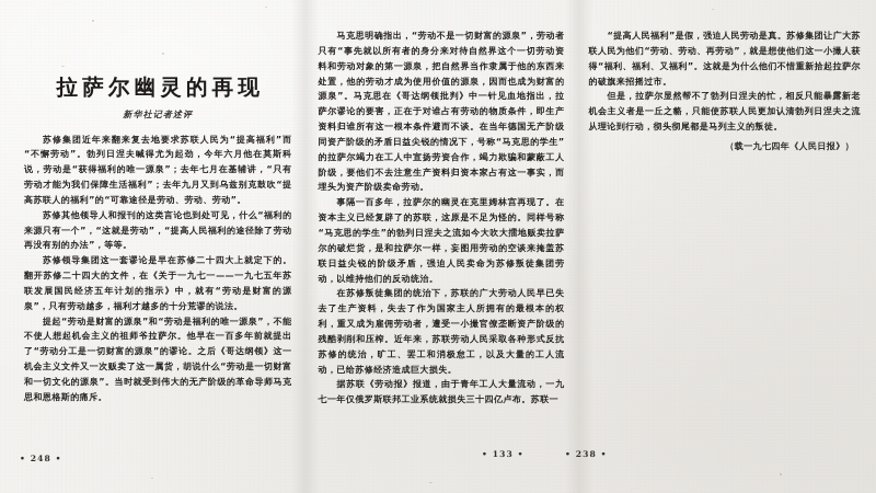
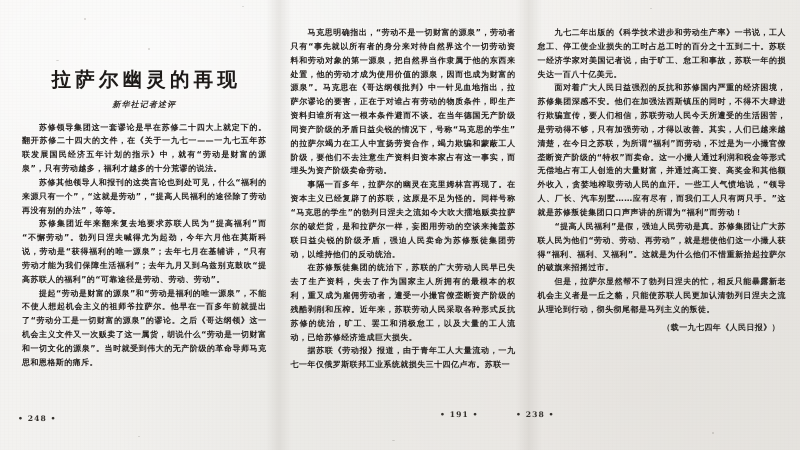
  拉萨尔幽灵的再现
  新华社记者述评
- 苏修集团近年来翻来复去地要求苏联人民为“提高福利”而“不懈劳动”。勃列日涅夫喊得尤为起劲，今年六月他在莫斯科说，劳动是“获得福利的唯一源泉”；去年七月在基辅讲，“只有劳动才能为我们保障生活福利”；去年九月又到乌兹别克鼓吹“提高苏联人的福利”的“可靠途径是劳动、劳动、劳动”。
+ 苏修领导集团这一套谬论是早在苏修二十四大上就定下的。翻开苏修二十四大的文件，在《关于一九七一——一九七五年苏联发展国民经济五年计划的指示》中，就有“劳动是财富的源泉”，只有劳动越多，福利才越多的十分荒谬的说法。
  苏修其他领导人和报刊的这类言论也到处可见，什么“福利的来源只有一个”，“这就是劳动”，“提高人民福利的途径除了劳动再没有别的办法”，等等。
- 苏修领导集团这一套谬论是早在苏修二十四大上就定下的。翻开苏修二十四大的文件，在《关于一九七一——一九七五年苏联发展国民经济五年计划的指示》中，就有“劳动是财富的源泉”，只有劳动越多，福利才越多的十分荒谬的说法。
+ 苏修集团近年来翻来复去地要求苏联人民为“提高福利”而“不懈劳动”。勃列日涅夫喊得尤为起劲，今年六月他在莫斯科说，劳动是“获得福利的唯一源泉”；去年七月在基辅讲，“只有劳动才能为我们保障生活福利”；去年九月又到乌兹别克鼓吹“提高苏联人的福利”的“可靠途径是劳动、劳动、劳动”。
  提起“劳动是财富的源泉”和“劳动是福利的唯一源泉”，不能不使人想起机会主义的祖师爷拉萨尔。他早在一百多年前就提出了“劳动分工是一切财富的源泉”的谬论。之后《哥达纲领》这一机会主义文件又一次贩卖了这一属货，胡说什么“劳动是一切财富和一切文化的源泉”。当时就受到伟大的无产阶级的革命导师马克思和恩格斯的痛斥。
  马克思明确指出，“劳动不是一切财富的源泉”，劳动者只有“事先就以所有者的身分来对待自然界这个一切劳动资料和劳动对象的第一源泉，把自然界当作隶属于他的东西来处置，他的劳动才成为使用价值的源泉，因而也成为财富的源泉”。马克思在《哥达纲领批判》中一针见血地指出，拉萨尔谬论的要害，正在于对谁占有劳动的物质条件，即生产资料归谁所有这一根本条件避而不谈。在当年德国无产阶级同资产阶级的矛盾日益尖锐的情况下，号称“马克思的学生”的拉萨尔竭力在工人中宣扬劳资合作，竭力欺骗和蒙蔽工人阶级，要他们不去注意生产资料归资本家占有这一事实，而埋头为资产阶级卖命劳动。
  事隔一百多年，拉萨尔的幽灵在克里姆林宫再现了。在资本主义已经复辟了的苏联，这原是不足为怪的。同样号称“马克思的学生”的勃列日涅夫之流如今大吹大擂地贩卖拉萨尔的破烂货，是和拉萨尔一样，妄图用劳动的空谈来掩盖苏联日益尖锐的阶级矛盾，强迫人民卖命为苏修叛徒集团劳动，以维持他们的反动统治。
  在苏修叛徒集团的统治下，苏联的广大劳动人民早已失去了生产资料，失去了作为国家主人所拥有的最根本的权利，重又成为雇佣劳动者，遭受一小撮官僚垄断资产阶级的残酷剥削和压榨。近年来，苏联劳动人民采取各种形式反抗苏修的统治，旷工、罢工和消极怠工，以及大量的工人流动，已给苏修经济造成巨大损失。
  据苏联《劳动报》报道，由于青年工人大量流动，一九七一年仅俄罗斯联邦工业系统就损失三十四亿卢布。苏联一
+ 九七二年出版的《科学技术进步和劳动生产率》一书说，工人怠工、停工使企业损失的工时占总工时的百分之十五到二十。苏联一经济学家对美国记者说，由于旷工、怠工和事故，苏联一年的损失达一百八十亿美元。
+ 面对着广大人民日益强烈的反抗和苏修国内严重的经济困境，苏修集团深感不安。他们在加强法西斯镇压的同时，不得不大肆进行欺骗宣传，要人们相信，苏联劳动人民今天所遭受的生活困苦，是劳动得不够，只有加强劳动，才得以改善。其实，人们已越来越清楚，在今日之苏联，为所谓“福利”而劳动，不过是为一小撮官僚垄断资产阶级的“特权”而卖命。这一小撮人通过利润和税金等形式无偿地占有工人创造的大量财富，并通过高工资、高奖金和其他额外收入，贪婪地榨取劳动人民的血汗。一些工人气愤地说，“领导人、厂长、汽车别墅……应有尽有，而我们工人只有两只手。”这就是苏修叛徒集团口口声声讲的所谓为“福利”而劳动！
  “提高人民福利”是假，强迫人民劳动是真。苏修集团让广大苏联人民为他们“劳动、劳动、再劳动”，就是想使他们这一小撮人获得“福利、福利、又福利”。这就是为什么他们不惜重新拾起拉萨尔的破旗来招摇过市。
  但是，拉萨尔显然帮不了勃列日涅夫的忙，相反只能暴露新老机会主义者是一丘之貉，只能使苏联人民更加认清勃列日涅夫之流从理论到行动，彻头彻尾都是马列主义的叛徒。
  （载一九七四年《人民日报》）
  • 248 •
- • 133 •
+ • 191 •
  • 238 •
